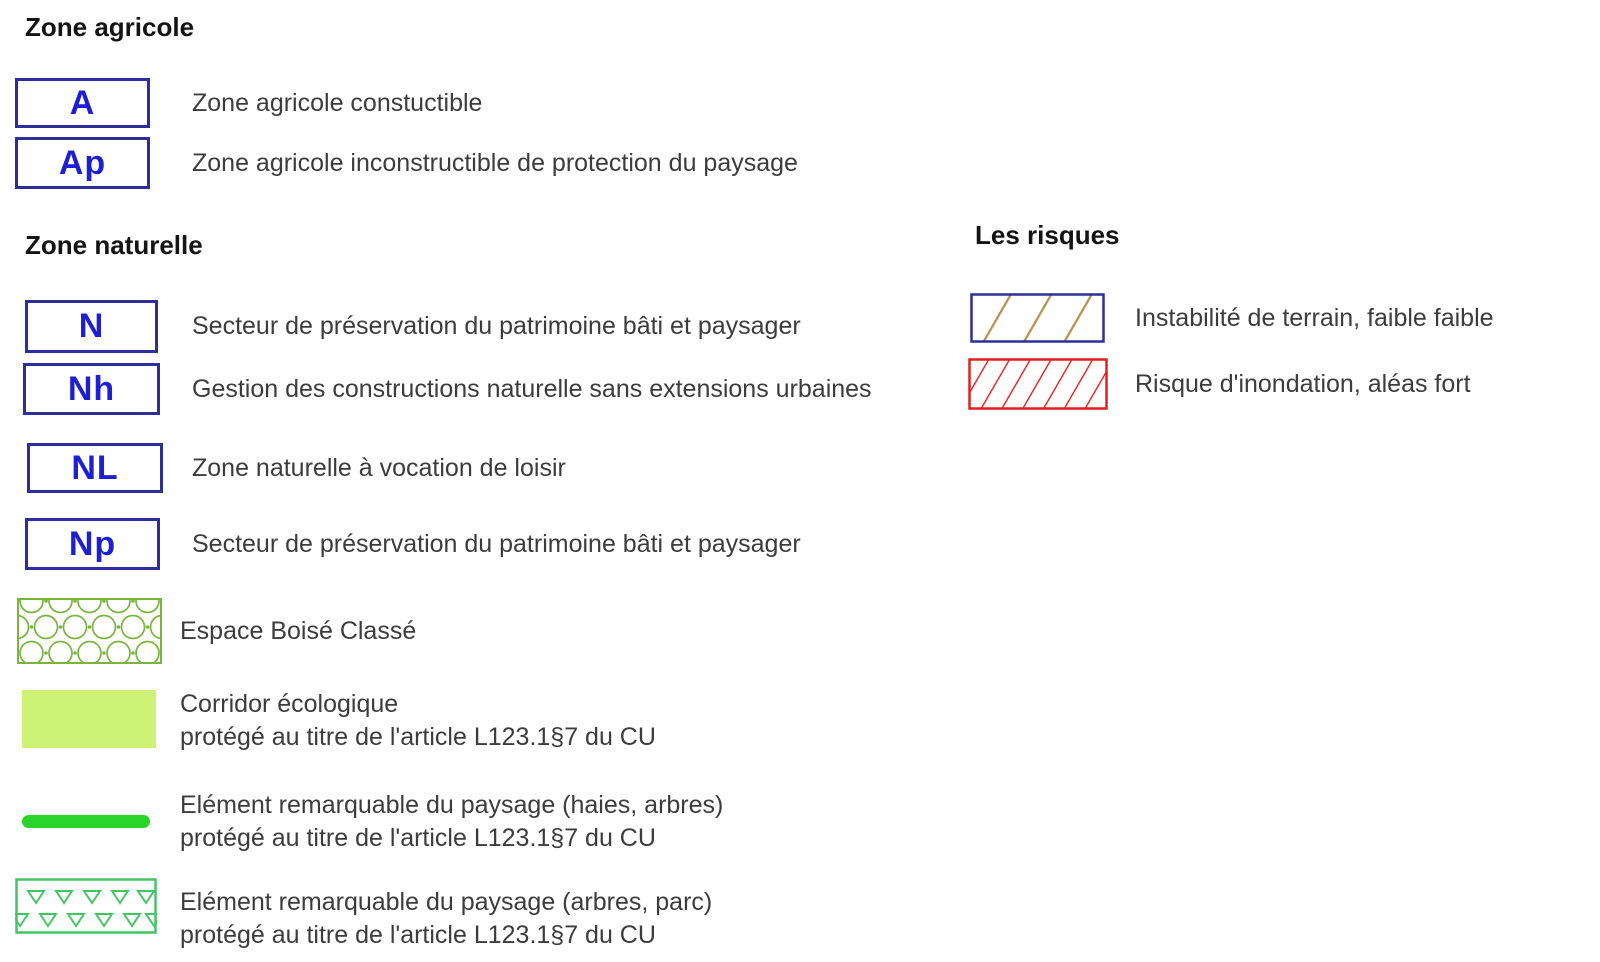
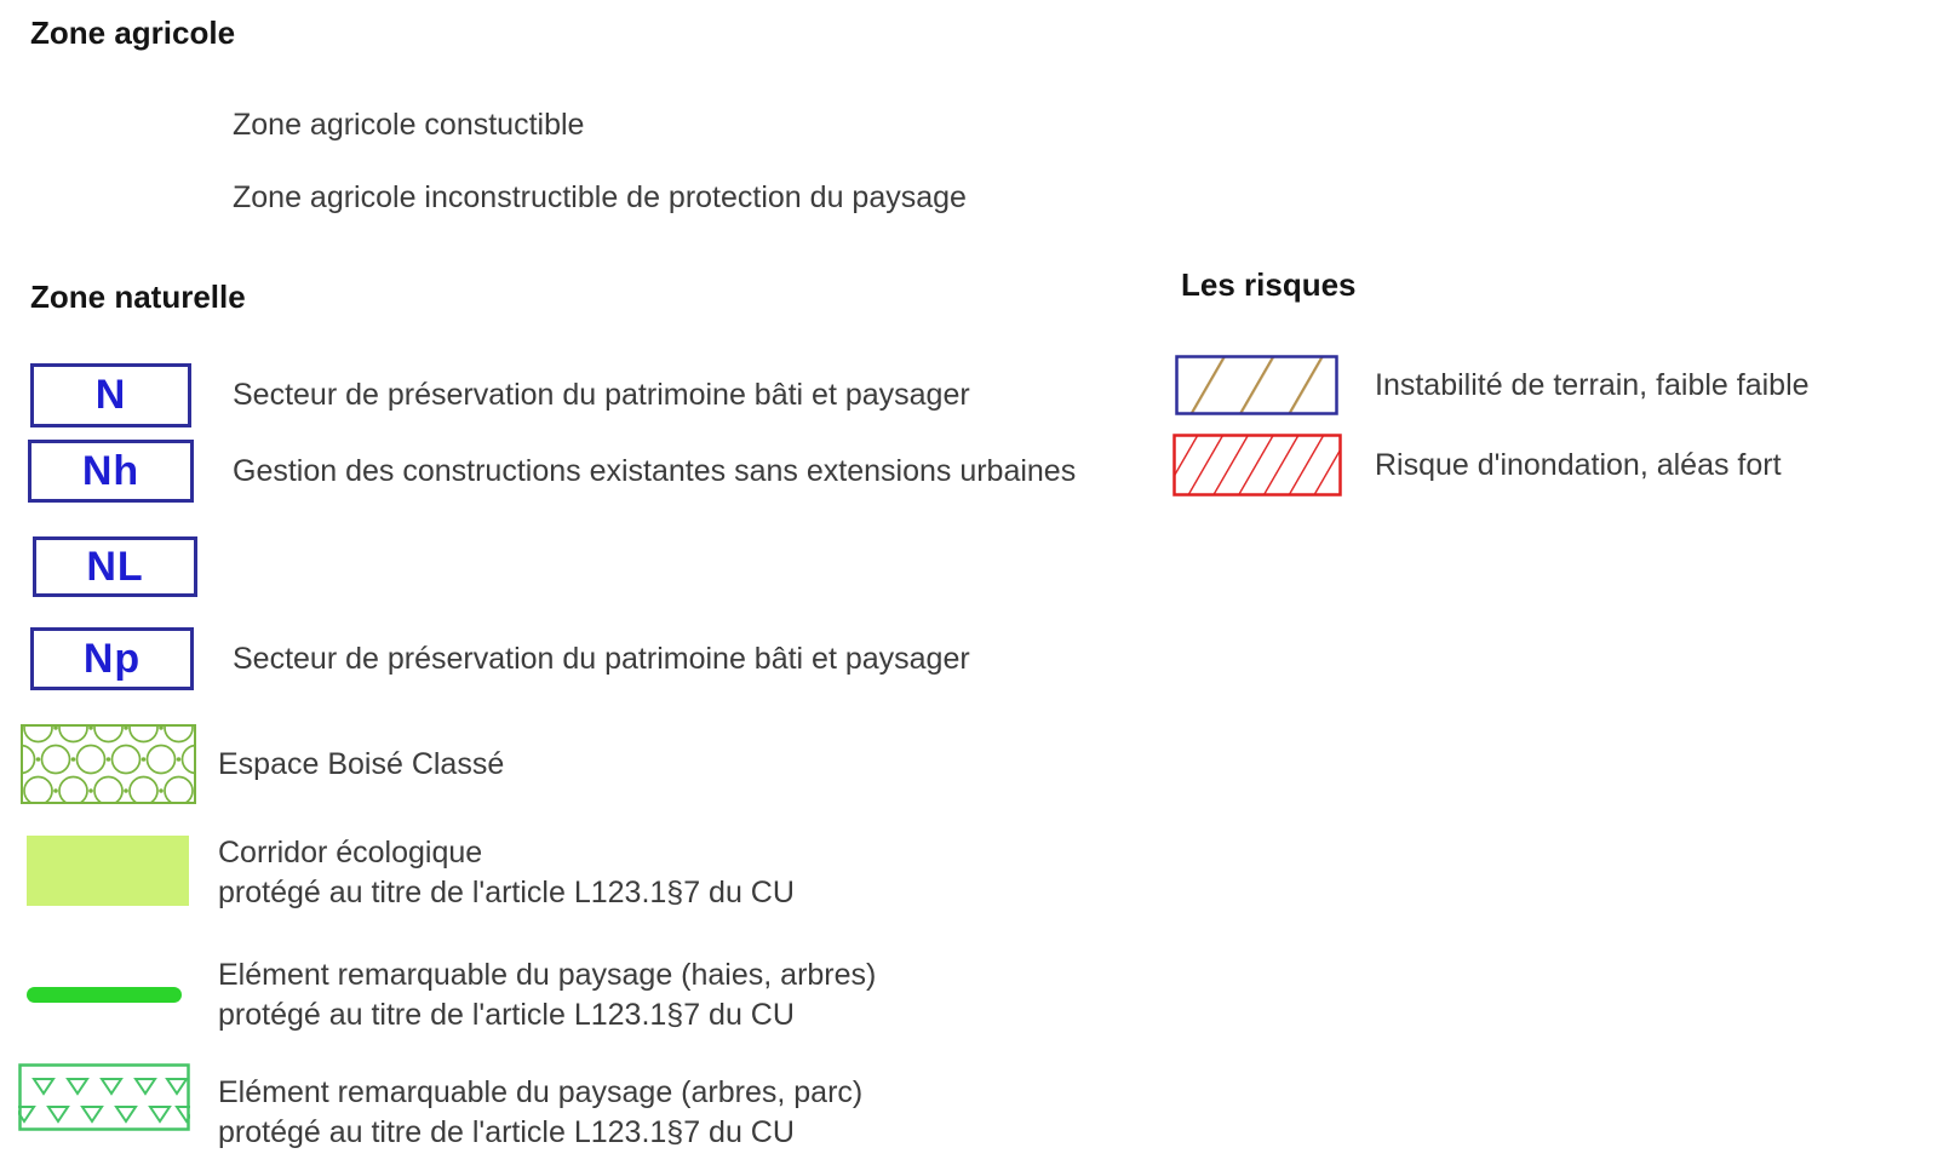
  Zone agricole
- A
  Zone agricole constuctible
- Ap
  Zone agricole inconstructible de protection du paysage
  Zone naturelle
  N
  Secteur de préservation du patrimoine bâti et paysager
  Nh
- Gestion des constructions naturelle sans extensions urbaines
+ Gestion des constructions existantes sans extensions urbaines
  NL
- Zone naturelle à vocation de loisir
  Np
  Secteur de préservation du patrimoine bâti et paysager
  Espace Boisé Classé
  Corridor écologique
  protégé au titre de l'article L123.1§7 du CU
  Elément remarquable du paysage (haies, arbres)
  protégé au titre de l'article L123.1§7 du CU
  Elément remarquable du paysage (arbres, parc)
  protégé au titre de l'article L123.1§7 du CU
  Les risques
  Instabilité de terrain, faible faible
  Risque d'inondation, aléas fort
